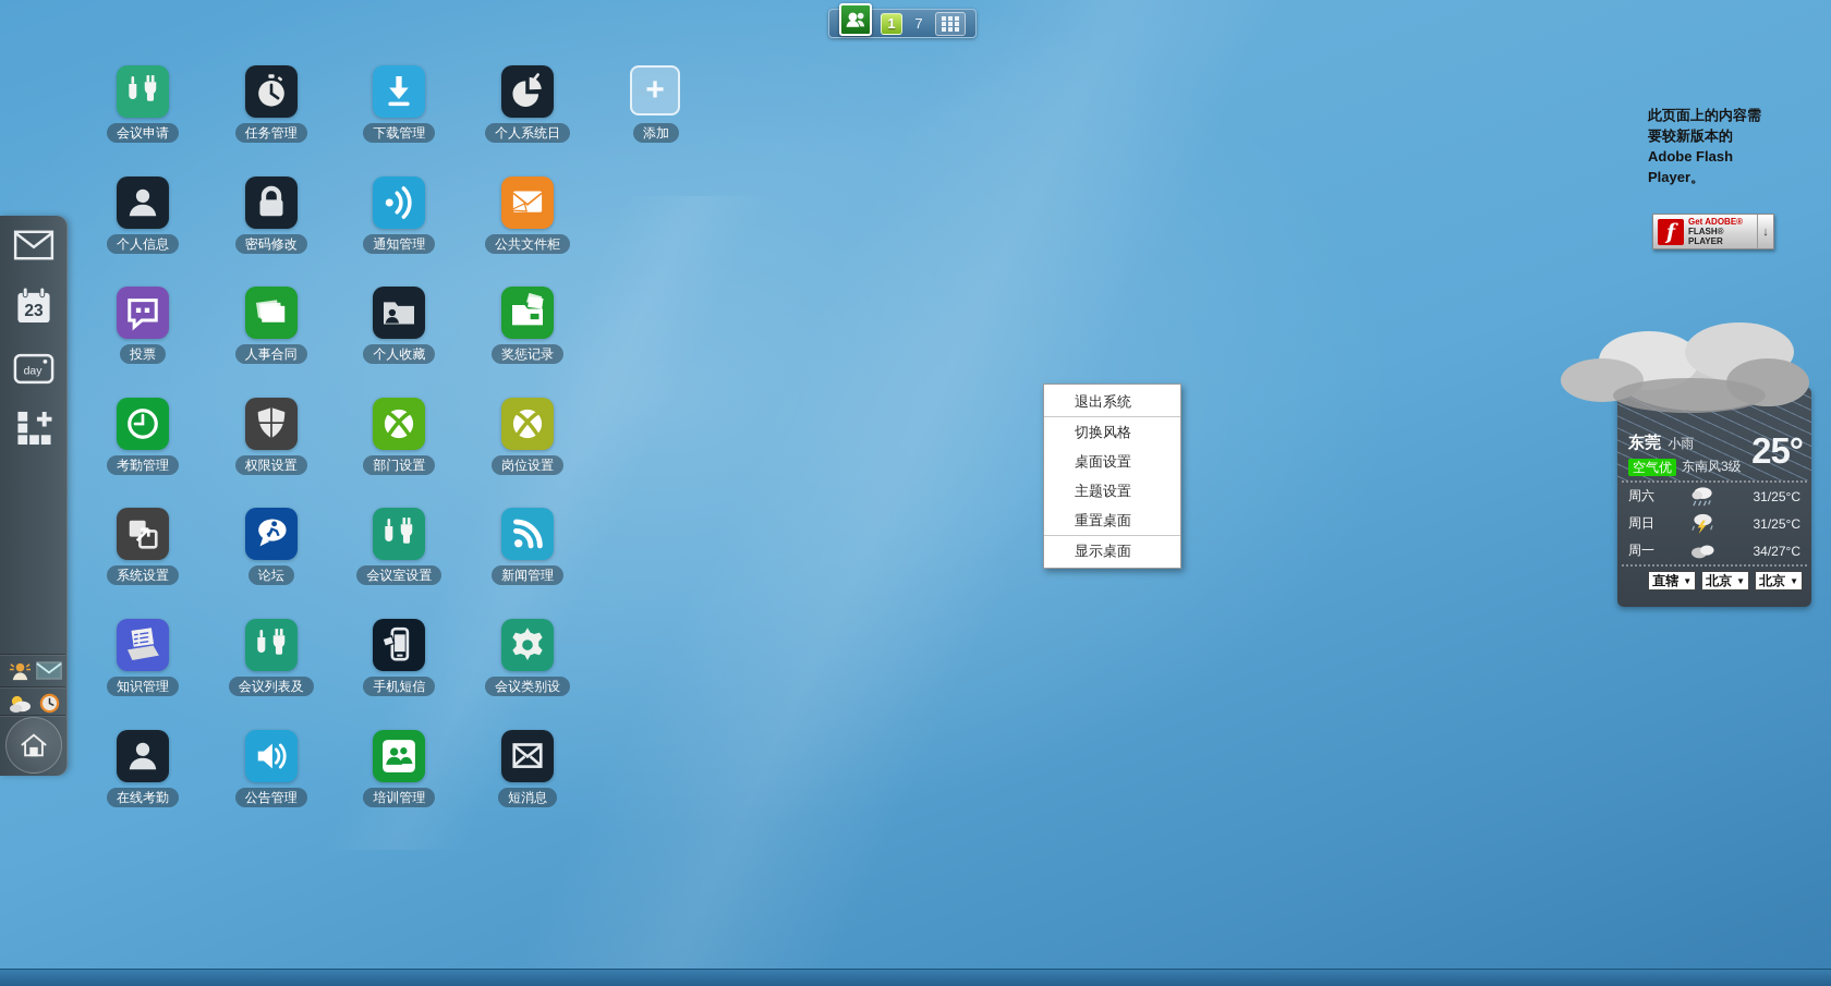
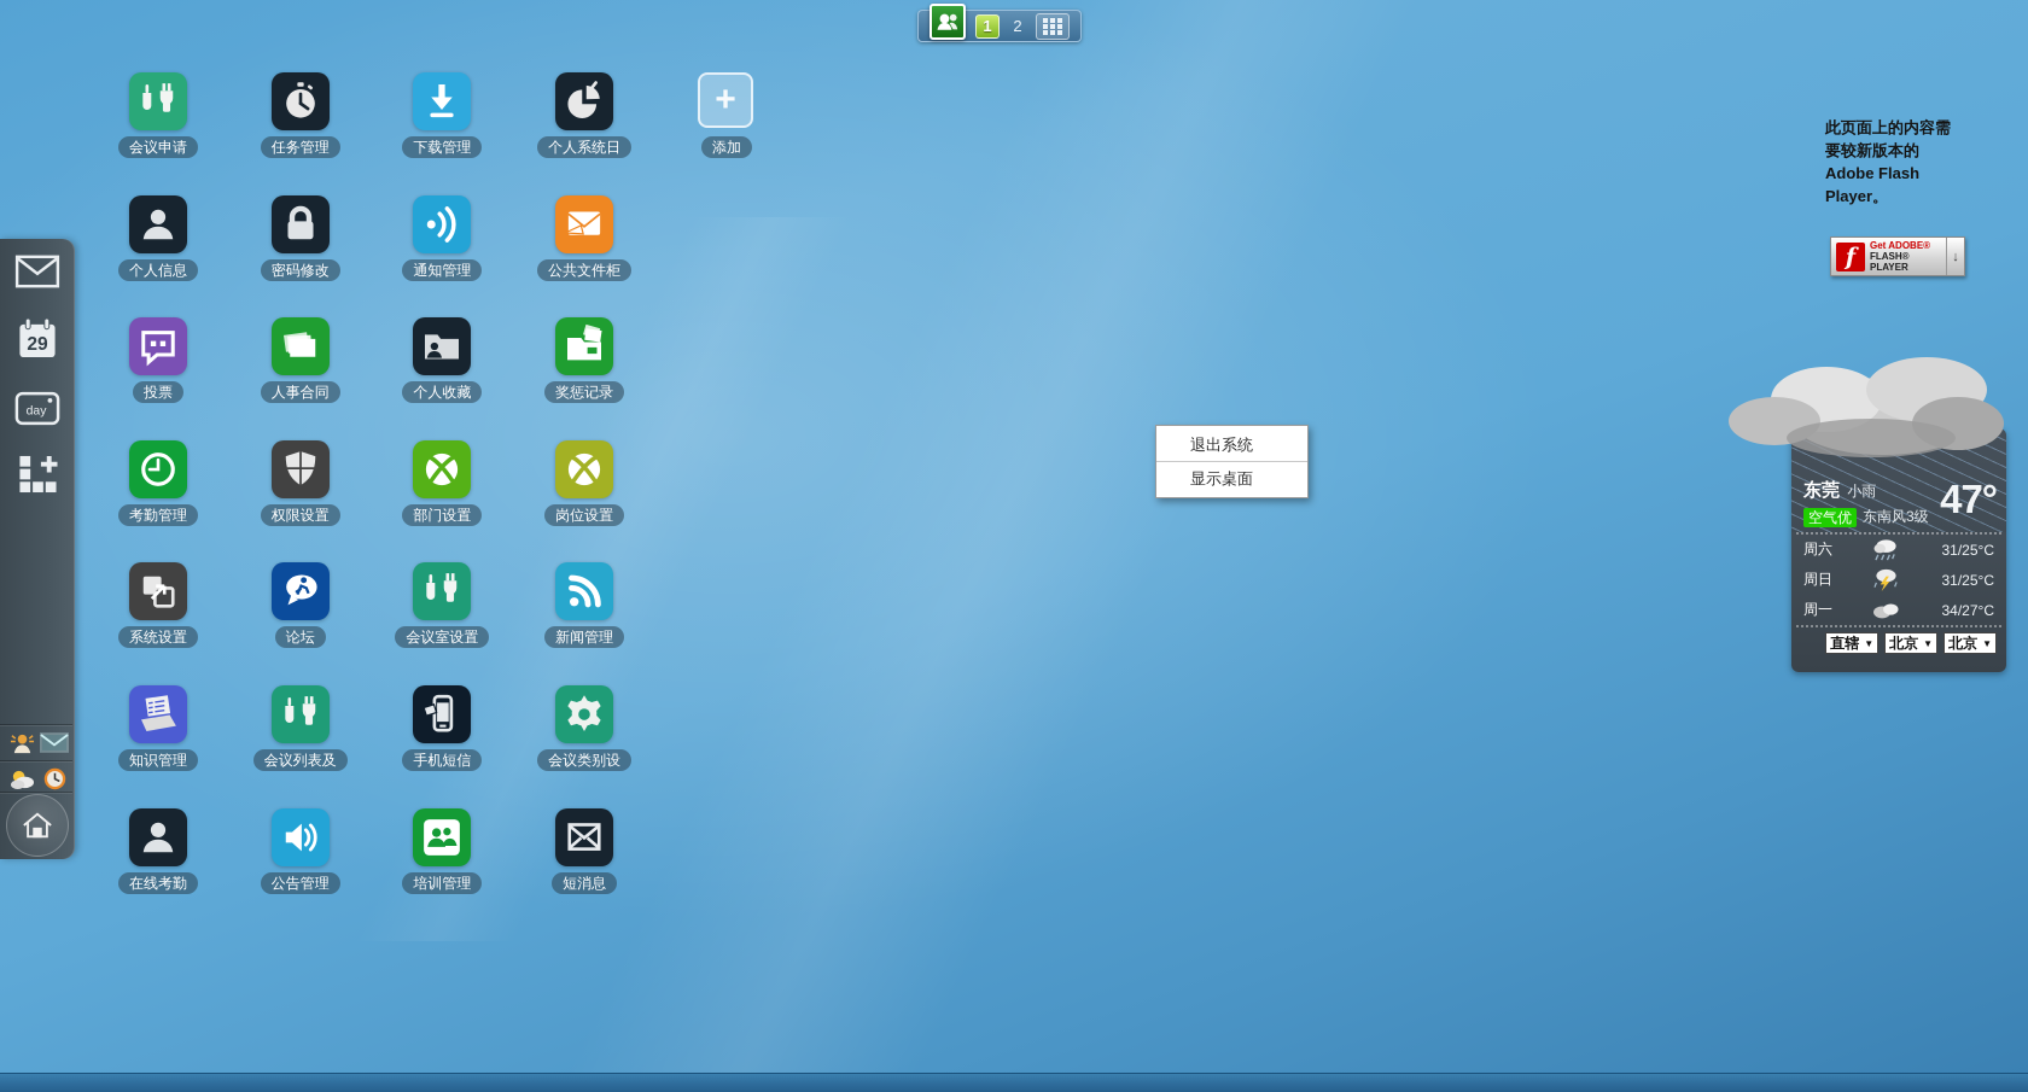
  1
- 7
+ 2
  会议申请
  任务管理
  下载管理
  个人系统日
  个人信息
  密码修改
  通知管理
  公共文件柜
  投票
  人事合同
  个人收藏
  奖惩记录
  考勤管理
  权限设置
  部门设置
  岗位设置
  系统设置
  论坛
  会议室设置
  新闻管理
  知识管理
  会议列表及
  手机短信
  会议类别设
  在线考勤
  公告管理
  培训管理
  短消息
  +
  添加
- 23
+ 29
  day
  退出系统
- 切换风格
- 桌面设置
- 主题设置
- 重置桌面
  显示桌面
  东莞 小雨
  空气优
  东南风3级
- 25°
+ 47°
  周六
  31/25°C
  周日
  31/25°C
  周一
  34/27°C
  直辖
  ▼
  北京
  ▼
  北京
  ▼
  此页面上的内容需要较新版本的 Adobe Flash Player。
  f
  Get ADOBE®
  FLASH® PLAYER
  ↓
